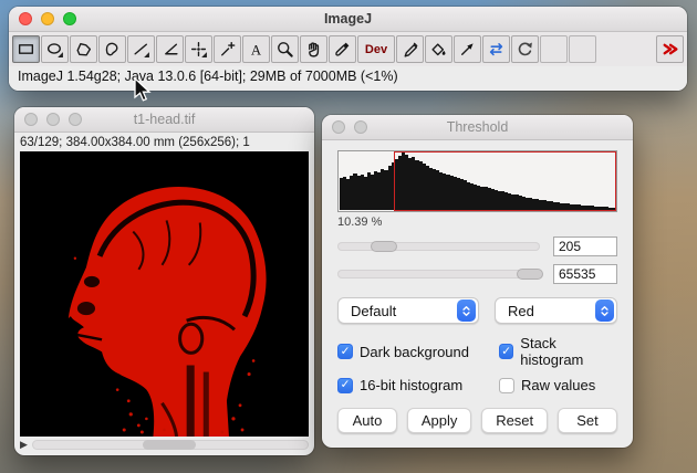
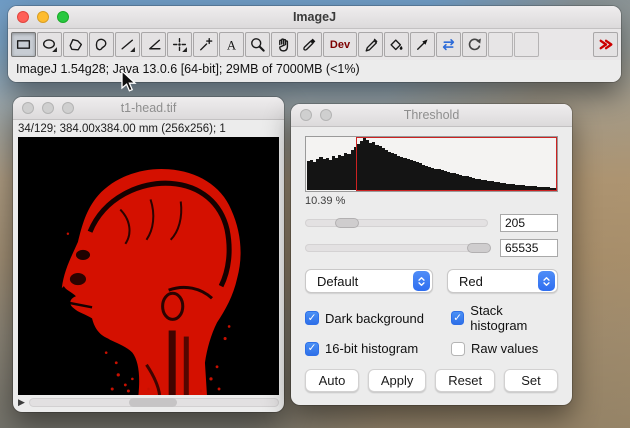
  ImageJ
  A
  Dev
  ImageJ 1.54g28; Java 13.0.6 [64-bit]; 29MB of 7000MB (<1%)
  t1-head.tif
- 63/129; 384.00x384.00 mm (256x256); 1
+ 34/129; 384.00x384.00 mm (256x256); 1
  ▶
  Threshold
  10.39 %
  205
  65535
  Default
  Red
  ✓
  Dark background
  ✓
  Stack histogram
  ✓
  16-bit histogram
  Raw values
  Auto
  Apply
  Reset
  Set
